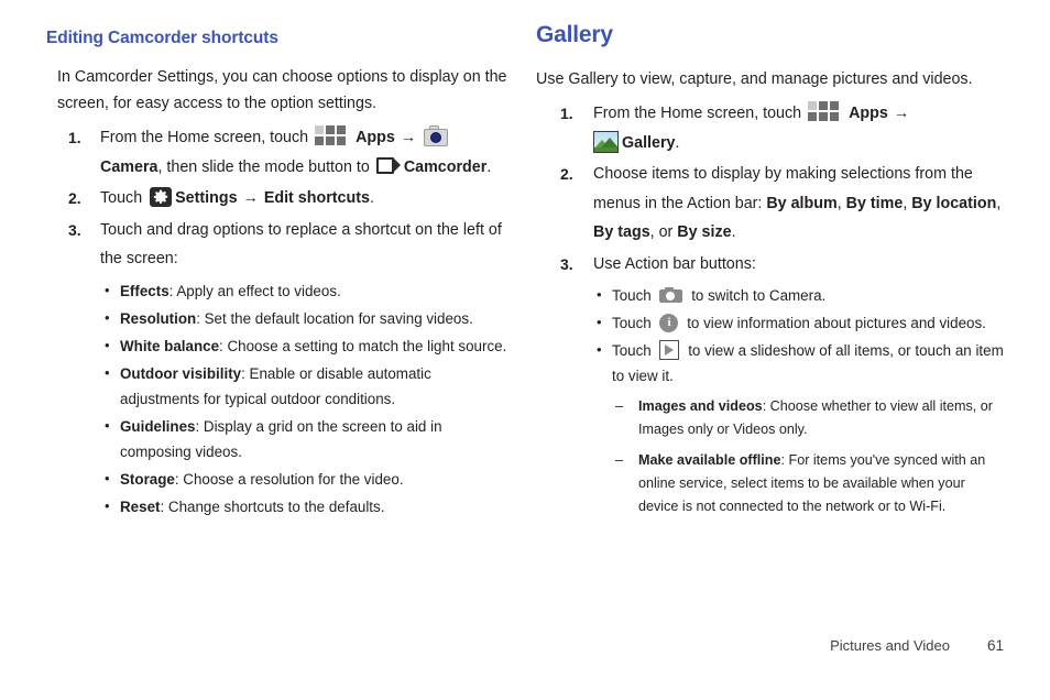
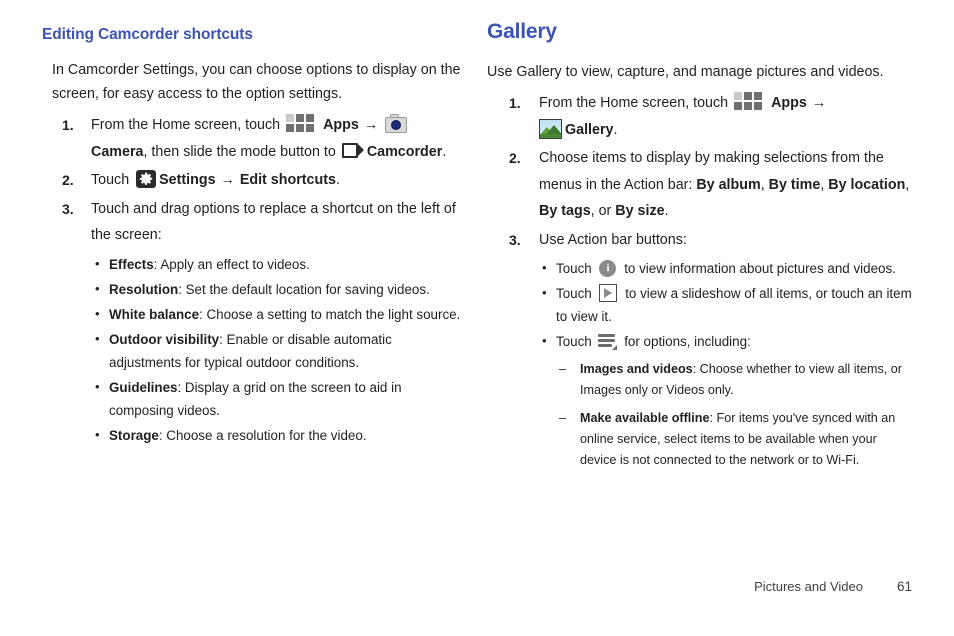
  Editing Camcorder shortcuts
  In Camcorder Settings, you can choose options to display on the screen, for easy access to the option settings.
  1.
  From the Home screen, touch Apps → Camera, then slide the mode button to Camcorder.
  2.
  Touch Settings → Edit shortcuts.
  3.
  Touch and drag options to replace a shortcut on the left of the screen:
  Effects: Apply an effect to videos.
  Resolution: Set the default location for saving videos.
  White balance: Choose a setting to match the light source.
  Outdoor visibility: Enable or disable automatic adjustments for typical outdoor conditions.
  Guidelines: Display a grid on the screen to aid in composing videos.
  Storage: Choose a resolution for the video.
- Reset: Change shortcuts to the defaults.
  Gallery
  Use Gallery to view, capture, and manage pictures and videos.
  1.
  From the Home screen, touch Apps →
  Gallery.
  2.
  Choose items to display by making selections from the menus in the Action bar: By album, By time, By location, By tags, or By size.
  3.
  Use Action bar buttons:
- Touch to switch to Camera.
  Touch
  i
  to view information about pictures and videos.
  Touch to view a slideshow of all items, or touch an item to view it.
+ Touch for options, including:
  Images and videos: Choose whether to view all items, or Images only or Videos only.
  Make available offline: For items you've synced with an online service, select items to be available when your device is not connected to the network or to Wi-Fi.
  Pictures and Video 61
